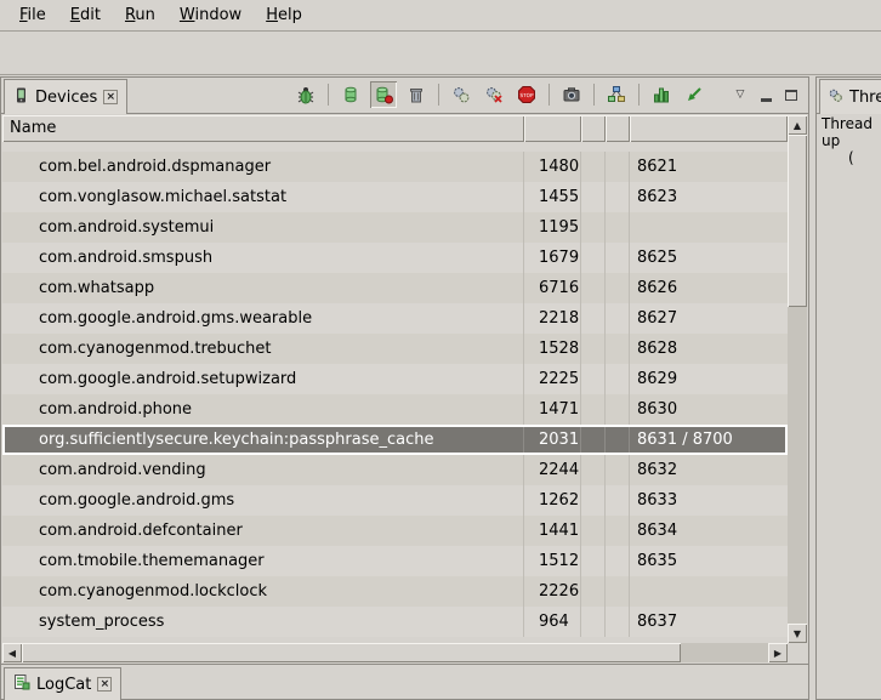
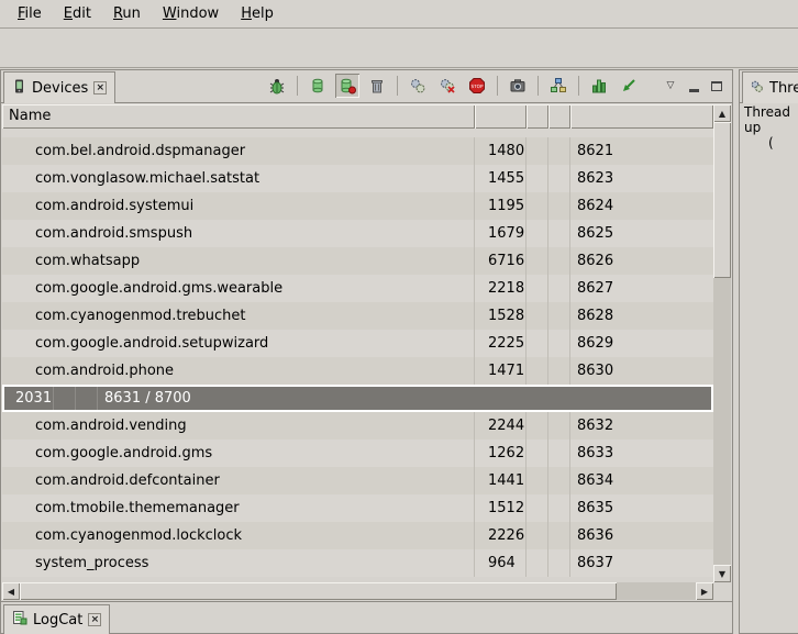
  File
  Edit
  Run
  Window
  Help
  Devices
  ▽
  Name
  com.bel.android.dspmanager
  1480
  8621
  com.vonglasow.michael.satstat
  1455
  8623
  com.android.systemui
  1195
+ 8624
  com.android.smspush
  1679
  8625
  com.whatsapp
  6716
  8626
  com.google.android.gms.wearable
  2218
  8627
  com.cyanogenmod.trebuchet
  1528
  8628
  com.google.android.setupwizard
  2225
  8629
  com.android.phone
  1471
  8630
- org.sufficientlysecure.keychain:passphrase_cache
  2031
  8631 / 8700
  com.android.vending
  2244
  8632
  com.google.android.gms
  1262
  8633
  com.android.defcontainer
  1441
  8634
  com.tmobile.thememanager
  1512
  8635
  com.cyanogenmod.lockclock
  2226
+ 8636
  system_process
  964
  8637
  ▲
  ▼
  ◀
  ▶
  LogCat
  Thread up
  (
